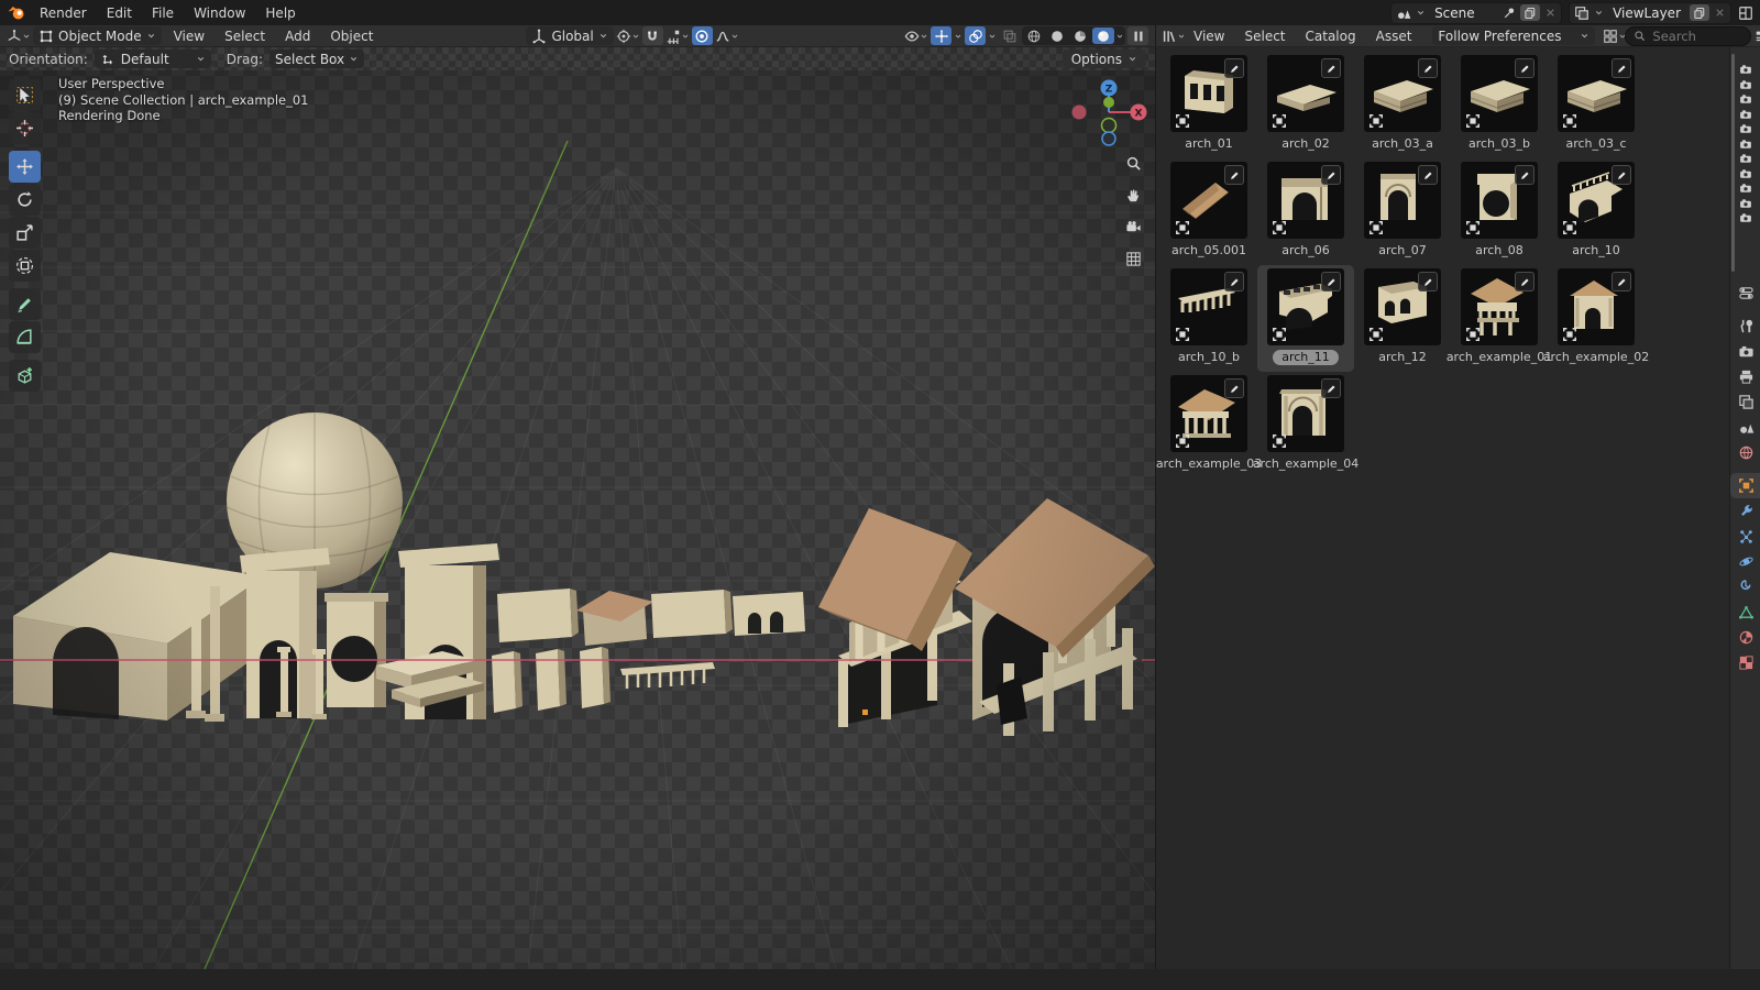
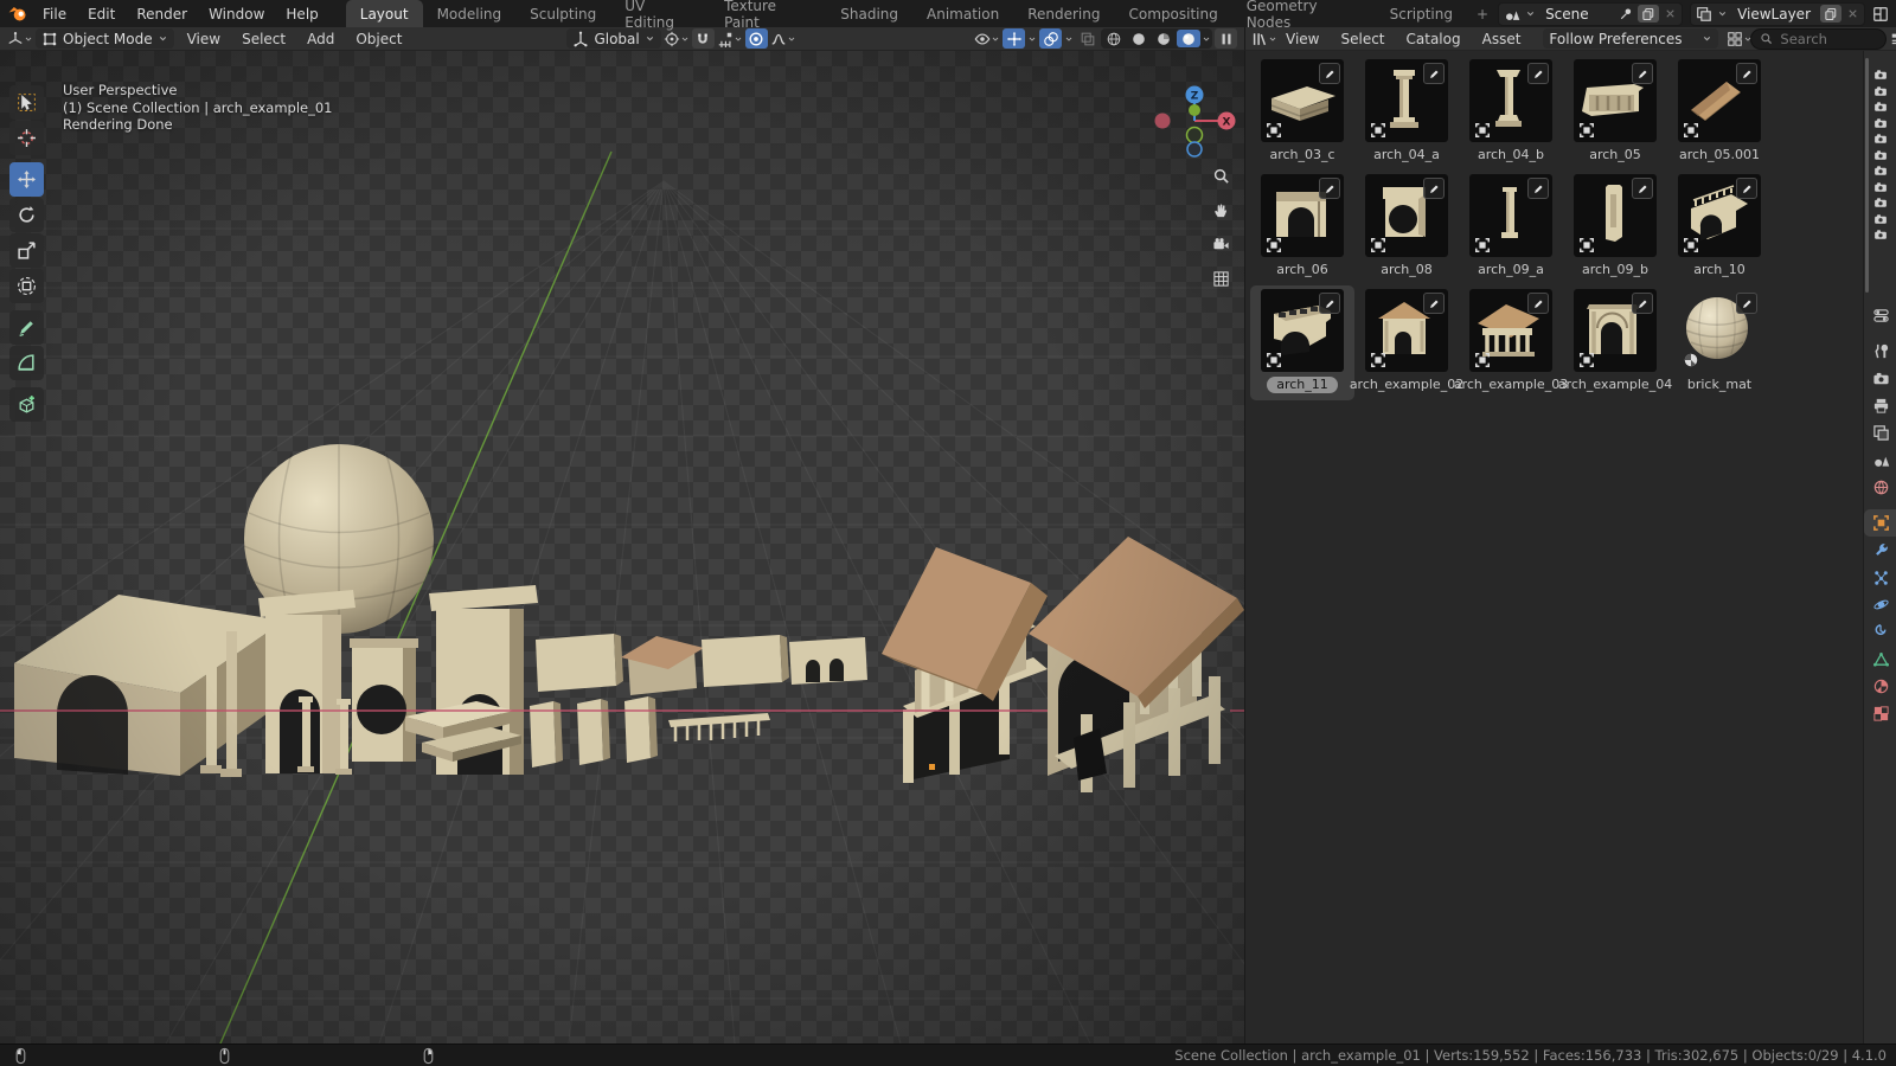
- Render
+ File
  Edit
- File
+ Render
  Window
  Help
+ Layout
+ Modeling
+ Sculpting
+ UV Editing
+ Texture Paint
+ Shading
+ Animation
+ Rendering
+ Compositing
+ Geometry Nodes
+ Scripting
+ +
  Scene
  ViewLayer
  Object Mode
  View
  Select
  Add
  Object
  Global
  View
  Select
  Catalog
  Asset
  Follow Preferences
  Search
- Orientation:
- Default
- Drag:
- Select Box
- Options
  User Perspective
- (9) Scene Collection | arch_example_01
+ (1) Scene Collection | arch_example_01
  Rendering Done
  X
  Z
- arch_01
- arch_02
- arch_03_a
- arch_03_b
  arch_03_c
+ arch_04_a
+ arch_04_b
+ arch_05
  arch_05.001
  arch_06
- arch_07
  arch_08
+ arch_09_a
+ arch_09_b
  arch_10
- arch_10_b
  arch_11
- arch_12
- arch_example_01
  arch_example_02
  arch_example_03
  arch_example_04
+ brick_mat
+ Scene Collection | arch_example_01 | Verts:159,552 | Faces:156,733 | Tris:302,675 | Objects:0/29 | 4.1.0
